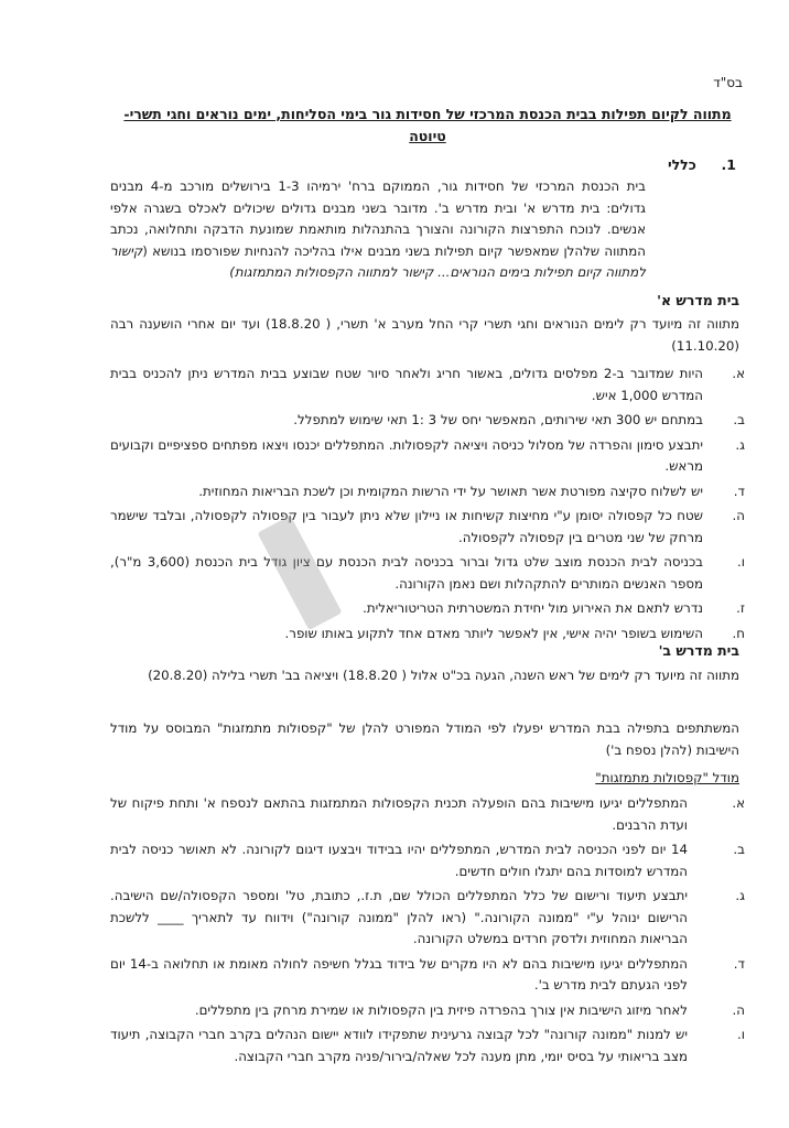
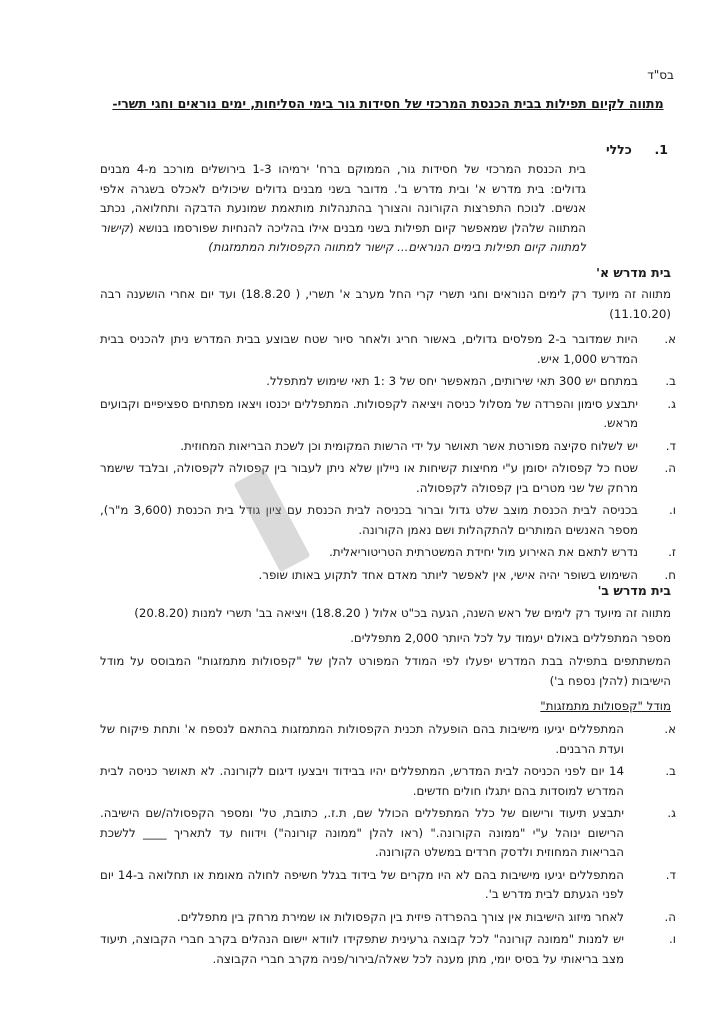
  בס"ד
  מתווה לקיום תפילות בבית הכנסת המרכזי של חסידות גור בימי הסליחות, ימים נוראים וחגי תשרי-
- טיוטה
  1. כללי
  בית הכנסת המרכזי של חסידות גור, הממוקם ברח' ירמיהו 1-3 בירושלים מורכב מ-4 מבנים גדולים: בית מדרש א' ובית מדרש ב'. מדובר בשני מבנים גדולים שיכולים לאכלס בשגרה אלפי אנשים. לנוכח התפרצות הקורונה והצורך בהתנהלות מותאמת שמונעת הדבקה ותחלואה, נכתב המתווה שלהלן שמאפשר קיום תפילות בשני מבנים אילו בהליכה להנחיות שפורסמו בנושא (קישור למתווה קיום תפילות בימים הנוראים... קישור למתווה הקפסולות המתמזגות)
  בית מדרש א'
  מתווה זה מיועד רק לימים הנוראים וחגי תשרי קרי החל מערב א' תשרי, ( 18.8.20) ועד יום אחרי הושענה רבה (11.10.20)
  א.
  היות שמדובר ב-2 מפלסים גדולים, באשור חריג ולאחר סיור שטח שבוצע בבית המדרש ניתן להכניס בבית המדרש 1,000 איש.
  ב.
  במתחם יש 300 תאי שירותים, המאפשר יחס של 3 :1 תאי שימוש למתפלל.
  ג.
  יתבצע סימון והפרדה של מסלול כניסה ויציאה לקפסולות. המתפללים יכנסו ויצאו מפתחים ספציפיים וקבועים מראש.
  ד.
  יש לשלוח סקיצה מפורטת אשר תאושר על ידי הרשות המקומית וכן לשכת הבריאות המחוזית.
  ה.
  שטח כל קפסולה יסומן ע"י מחיצות קשיחות או ניילון שלא ניתן לעבור בין קפסולה לקפסולה, ובלבד שישמר מרחק של שני מטרים בין קפסולה לקפסולה.
  ו.
  בכניסה לבית הכנסת מוצב שלט גדול וברור בכניסה לבית הכנסת עם ציון גודל בית הכנסת (3,600 מ"ר), מספר האנשים המותרים להתקהלות ושם נאמן הקורונה.
  ז.
  נדרש לתאם את האירוע מול יחידת המשטרתית הטריטוריאלית.
  ח.
  השימוש בשופר יהיה אישי, אין לאפשר ליותר מאדם אחד לתקוע באותו שופר.
  בית מדרש ב'
- מתווה זה מיועד רק לימים של ראש השנה, הגעה בכ"ט אלול ( 18.8.20) ויציאה בב' תשרי בלילה (20.8.20)
+ מתווה זה מיועד רק לימים של ראש השנה, הגעה בכ"ט אלול ( 18.8.20) ויציאה בב' תשרי למנות (20.8.20)
+ מספר המתפללים באולם יעמוד על לכל היותר 2,000 מתפללים.
  המשתתפים בתפילה בבת המדרש יפעלו לפי המודל המפורט להלן של "קפסולות מתמזגות" המבוסס על מודל הישיבות (להלן נספח ב')
  מודל "קפסולות מתמזגות"
  א.
  המתפללים יגיעו מישיבות בהם הופעלה תכנית הקפסולות המתמזגות בהתאם לנספח א' ותחת פיקוח של ועדת הרבנים.
  ב.
  14 יום לפני הכניסה לבית המדרש, המתפללים יהיו בבידוד ויבצעו דיגום לקורונה. לא תאושר כניסה לבית המדרש למוסדות בהם יתגלו חולים חדשים.
  ג.
  יתבצע תיעוד ורישום של כלל המתפללים הכולל שם, ת.ז., כתובת, טל' ומספר הקפסולה/שם הישיבה. הרישום ינוהל ע"י "ממונה הקורונה." (ראו להלן "ממונה קורונה") וידווח עד לתאריך ____ ללשכת הבריאות המחוזית ולדסק חרדים במשלט הקורונה.
  ד.
  המתפללים יגיעו מישיבות בהם לא היו מקרים של בידוד בגלל חשיפה לחולה מאומת או תחלואה ב-14 יום לפני הגעתם לבית מדרש ב'.
  ה.
  לאחר מיזוג הישיבות אין צורך בהפרדה פיזית בין הקפסולות או שמירת מרחק בין מתפללים.
  ו.
  יש למנות "ממונה קורונה" לכל קבוצה גרעינית שתפקידו לוודא יישום הנהלים בקרב חברי הקבוצה, תיעוד מצב בריאותי על בסיס יומי, מתן מענה לכל שאלה/בירור/פניה מקרב חברי הקבוצה.
